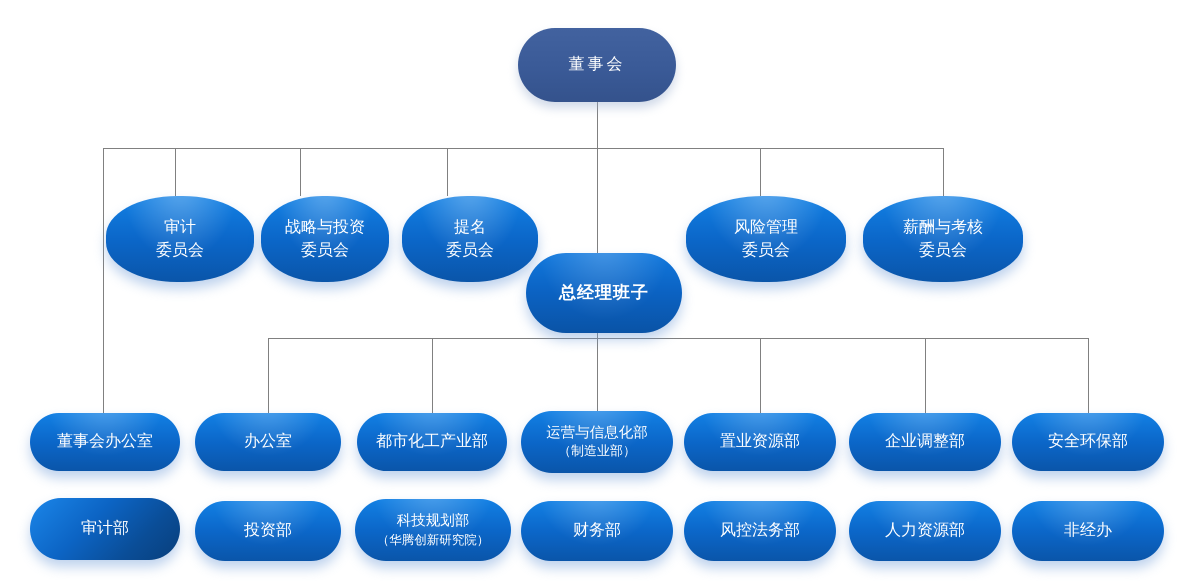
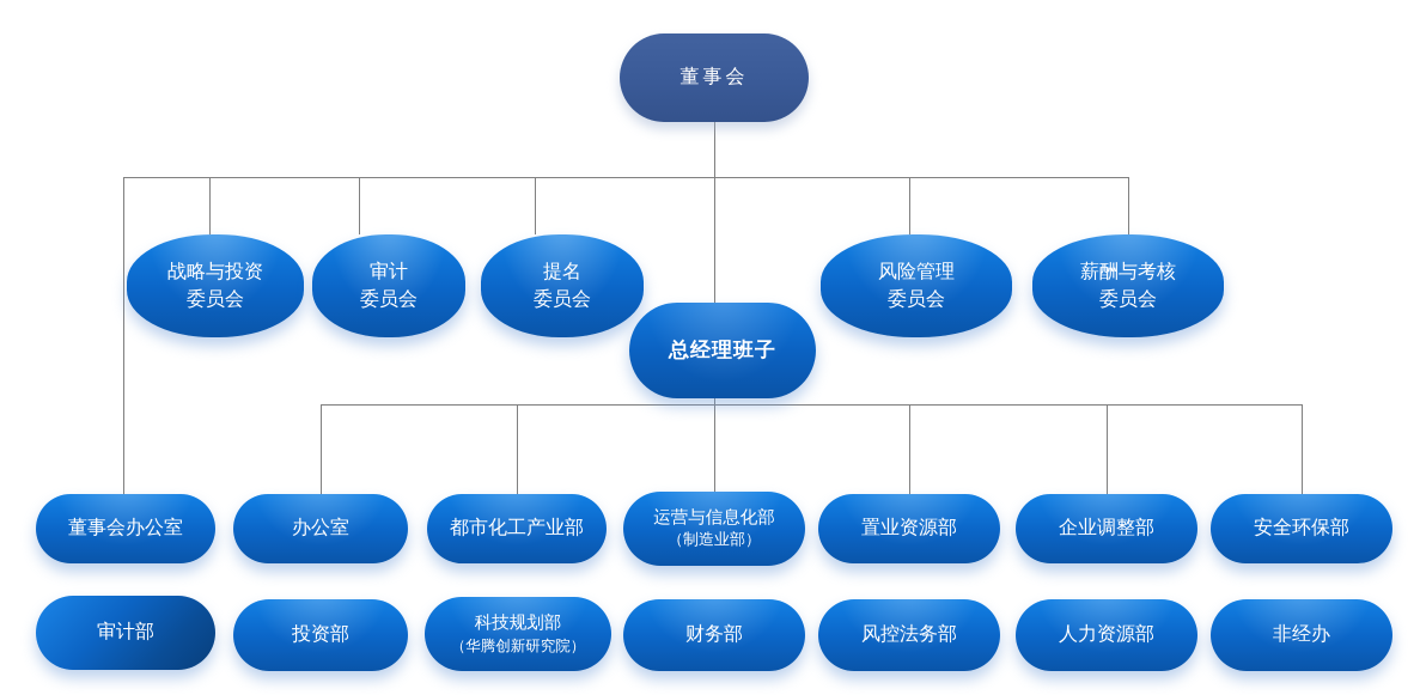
  董事会
- 审计
+ 战略与投资
  委员会
- 战略与投资
+ 审计
  委员会
  提名
  委员会
  风险管理
  委员会
  薪酬与考核
  委员会
  总经理班子
  董事会办公室
  办公室
  都市化工产业部
  运营与信息化部
  （制造业部）
  置业资源部
  企业调整部
  安全环保部
  审计部
  投资部
  科技规划部
  （华腾创新研究院）
  财务部
  风控法务部
  人力资源部
  非经办
